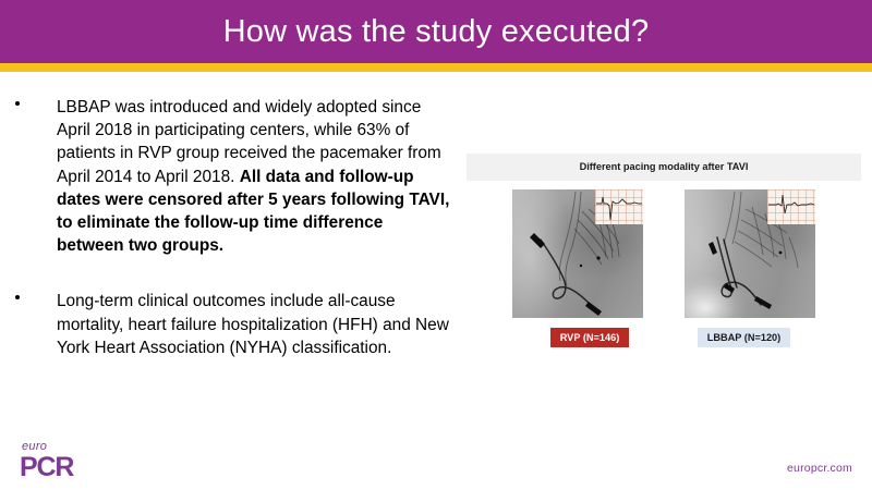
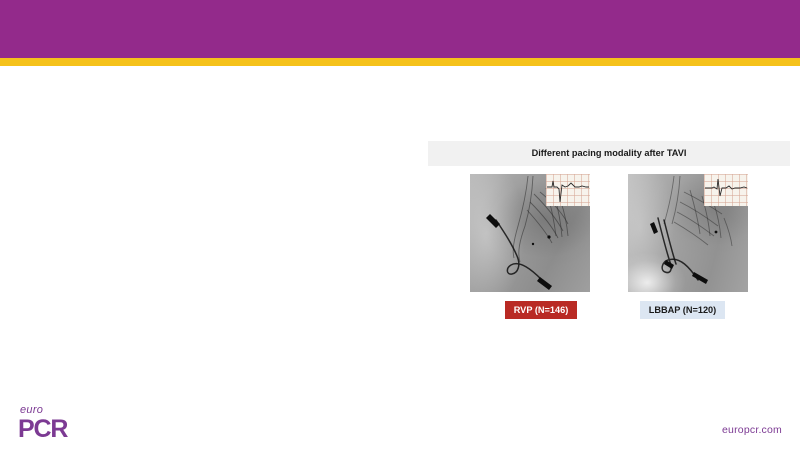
- How was the study executed?
- LBBAP was introduced and widely adopted since April 2018 in participating centers, while 63% of patients in RVP group received the pacemaker from April 2014 to April 2018. All data and follow-up dates were censored after 5 years following TAVI, to eliminate the follow-up time difference between two groups.
- Long-term clinical outcomes include all-cause mortality, heart failure hospitalization (HFH) and New York Heart Association (NYHA) classification.
  Different pacing modality after TAVI
  RVP (N=146)
  LBBAP (N=120)
  euro
  PCR
  europcr.com
